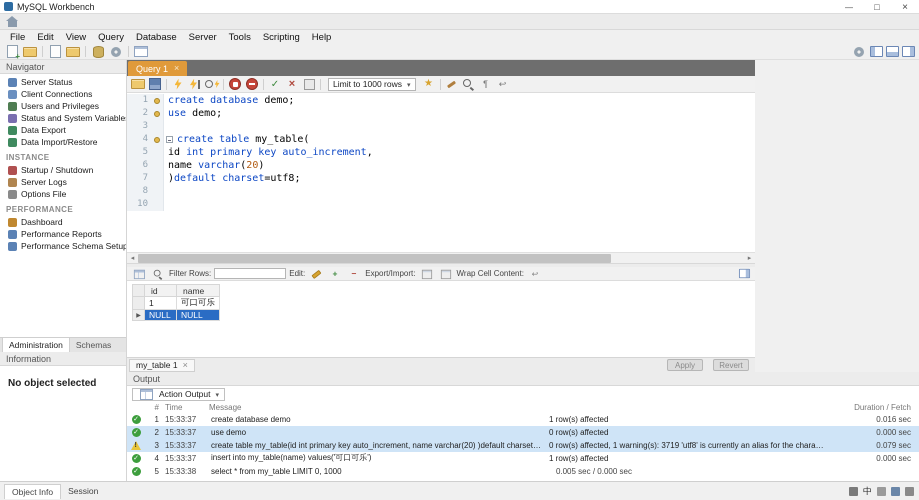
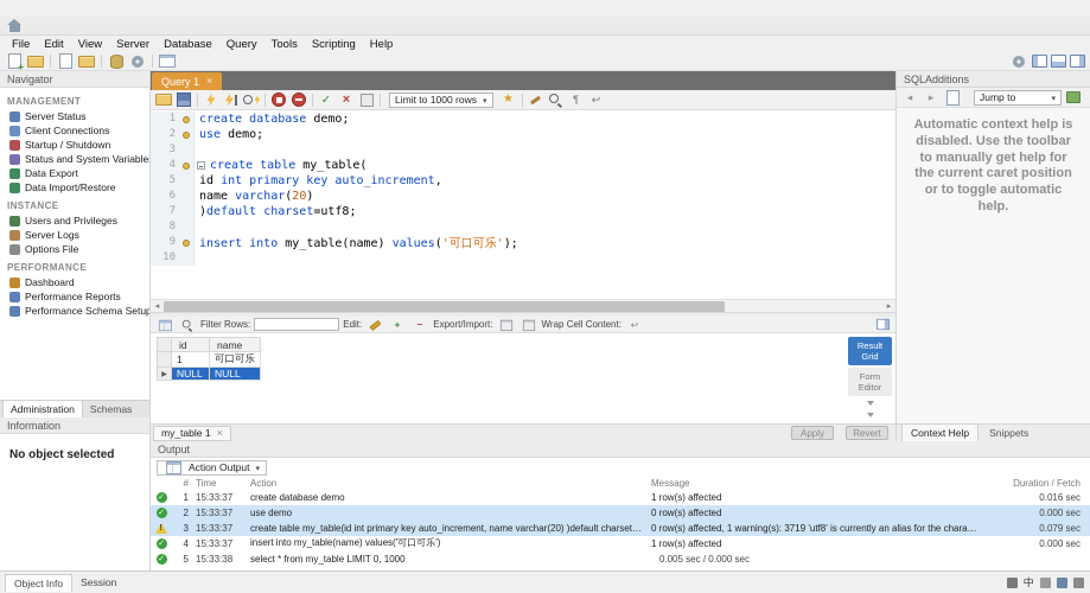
- MySQL Workbench
  File
  Edit
  View
- Query
+ Server
  Database
- Server
+ Query
  Tools
  Scripting
  Help
  Navigator
+ MANAGEMENT
  Server Status
  Client Connections
- Users and Privileges
+ Startup / Shutdown
  Status and System Variable
  Data Export
  Data Import/Restore
  INSTANCE
- Startup / Shutdown
+ Users and Privileges
  Server Logs
  Options File
  PERFORMANCE
  Dashboard
  Performance Reports
  Performance Schema Setup
  Administration
  Schemas
  Information
  No object selected
  Query 1
  Limit to 1000 rows
  1
  create database demo;
  2
  use demo;
  3
  4
  create table my_table(
  5
  id int primary key auto_increment,
  6
  name varchar(20)
  7
  )default charset=utf8;
  8
+ 9
+ insert into my_table(name) values('可口可乐');
  10
  Filter Rows:
  Edit:
  Export/Import:
  Wrap Cell Content:
  	id	name
  	1	可口可乐
  	NULL	NULL
+ Result Grid
+ Form Editor
  my_table 1
  Apply
  Revert
+ SQLAdditions
+ Jump to
+ Automatic context help is disabled. Use the toolbar to manually get help for the current caret position or to toggle automatic help.
+ Context Help
+ Snippets
  Output
  Action Output
  #
  Time
+ Action
  Message
  Duration / Fetch
  1
  15:33:37
  create database demo
  1 row(s) affected
  0.016 sec
  2
  15:33:37
  use demo
  0 row(s) affected
  0.000 sec
  3
  15:33:37
  create table my_table(id int primary key auto_increment, name varchar(20) )default charset=ut
  0 row(s) affected, 1 warning(s): 3719 'utf8' is currently an alias for the charact
  0.079 sec
  4
  15:33:37
  insert into my_table(name) values('可口可乐')
  1 row(s) affected
  0.000 sec
  5
  15:33:38
  select * from my_table LIMIT 0, 1000
  0.005 sec / 0.000 sec
  Object Info
  Session
  中
